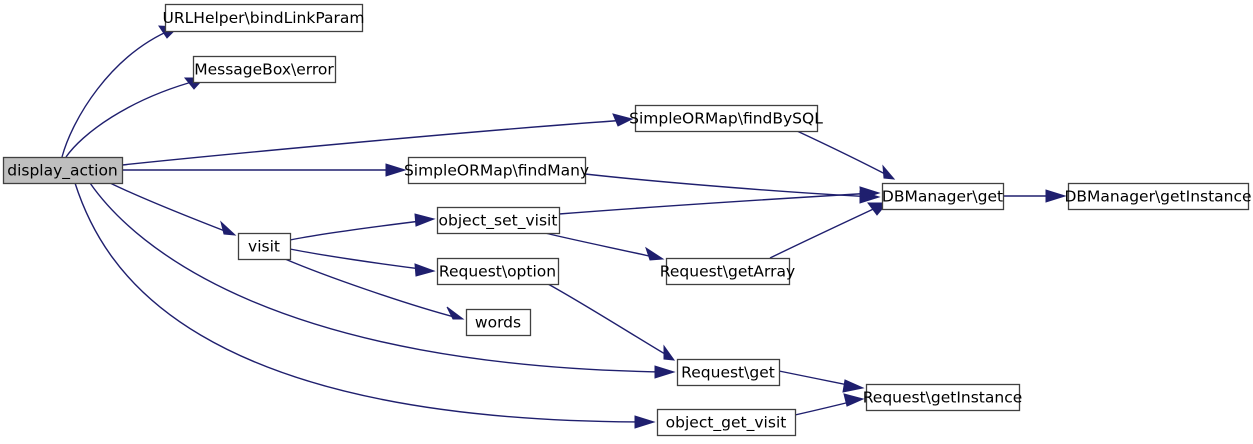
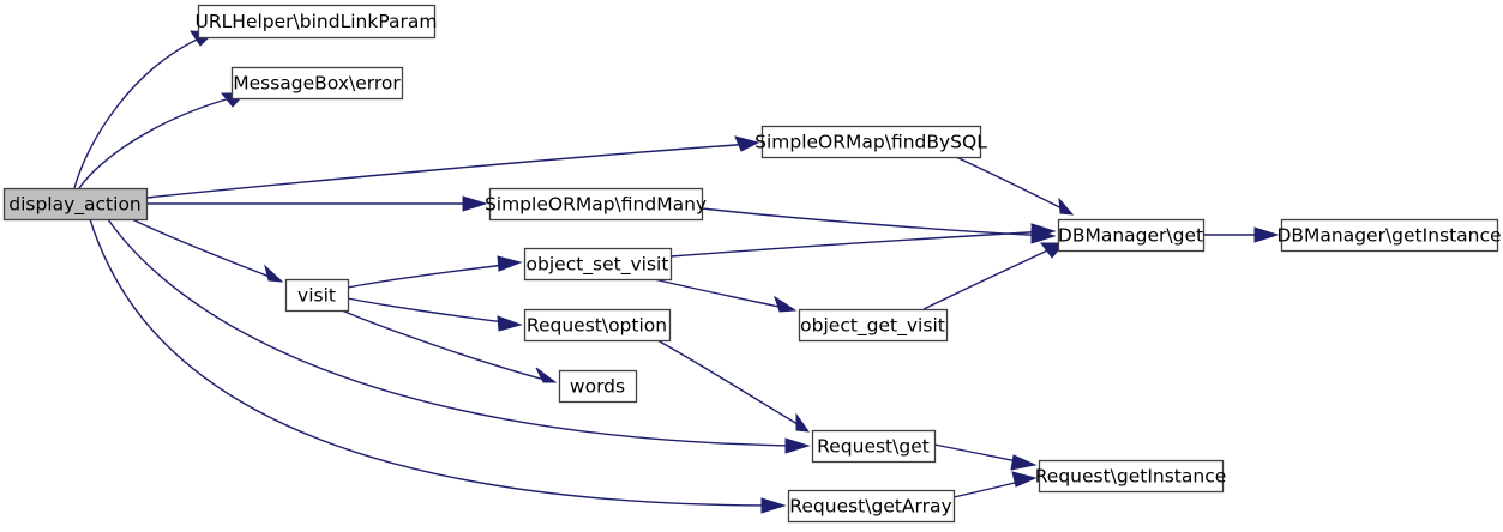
  display_action
  URLHelper\bindLinkParam
  MessageBox\error
  SimpleORMap\findBySQL
  SimpleORMap\findMany
  DBManager\get
  DBManager\getInstance
  visit
  object_set_visit
- Request\getArray
+ object_get_visit
  Request\option
  words
  Request\get
- object_get_visit
+ Request\getArray
  Request\getInstance
